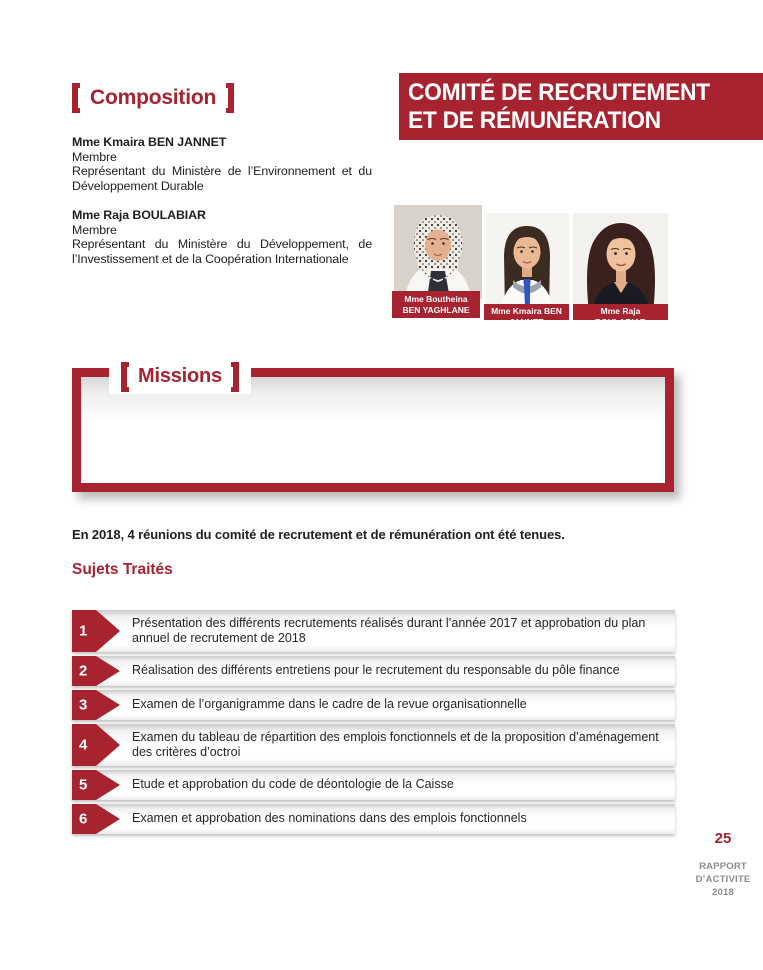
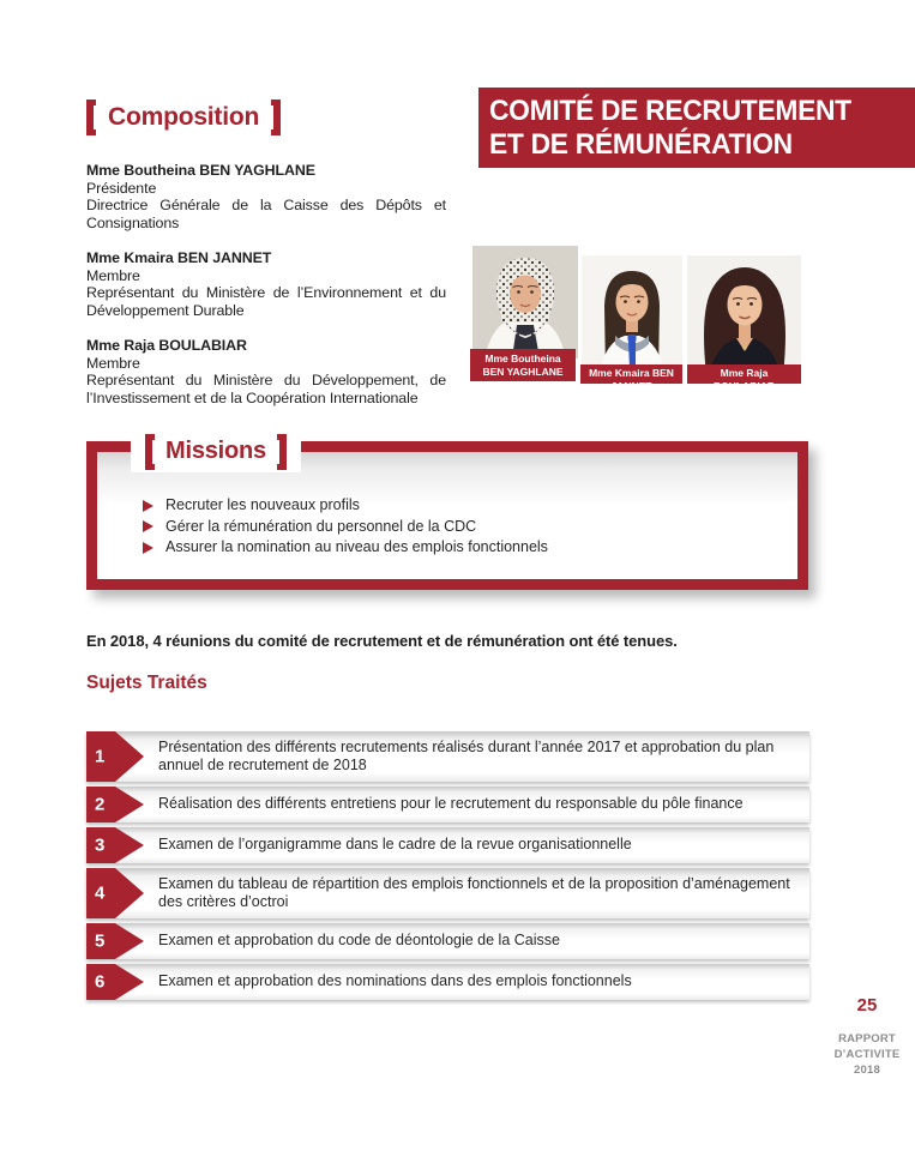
  COMITÉ DE RECRUTEMENT
  ET DE RÉMUNÉRATION
  Composition
+ Mme Boutheina BEN YAGHLANE
+ Présidente
+ Directrice Générale de la Caisse des Dépôts et Consignations
  Mme Kmaira BEN JANNET
  Membre
  Représentant du Ministère de l’Environnement et du Développement Durable
  Mme Raja BOULABIAR
  Membre
  Représentant du Ministère du Développement, de l’Investissement et de la Coopération Internationale
  Mme Boutheina
  BEN YAGHLANE
  Mme Kmaira BEN JANNET
  Mme Raja BOULABIAR
  Missions
+ Recruter les nouveaux profils
+ Gérer la rémunération du personnel de la CDC
+ Assurer la nomination au niveau des emplois fonctionnels
  En 2018, 4 réunions du comité de recrutement et de rémunération ont été tenues.
  Sujets Traités
  1
  Présentation des différents recrutements réalisés durant l’année 2017 et approbation du plan annuel de recrutement de 2018
  2
  Réalisation des différents entretiens pour le recrutement du responsable du pôle finance
  3
  Examen de l’organigramme dans le cadre de la revue organisationnelle
  4
  Examen du tableau de répartition des emplois fonctionnels et de la proposition d’aménagement des critères d’octroi
  5
- Etude et approbation du code de déontologie de la Caisse
+ Examen et approbation du code de déontologie de la Caisse
  6
  Examen et approbation des nominations dans des emplois fonctionnels
  25
  RAPPORT
  D’ACTIVITE
  2018
